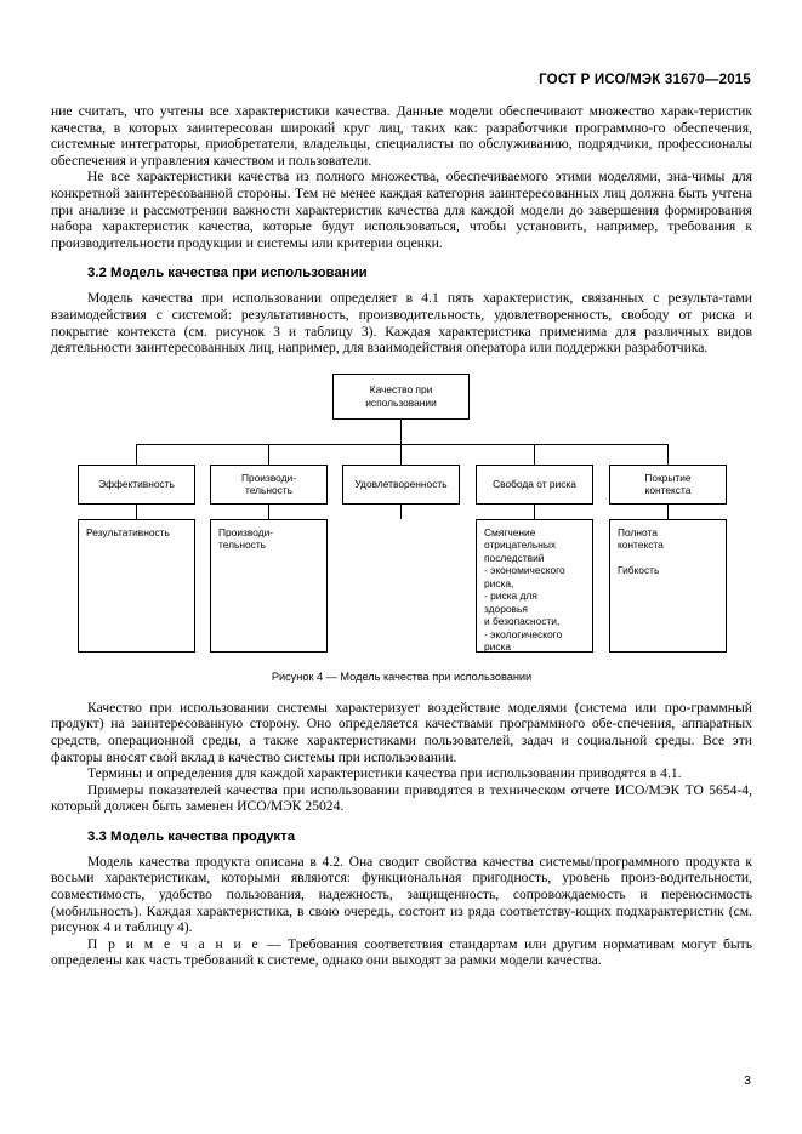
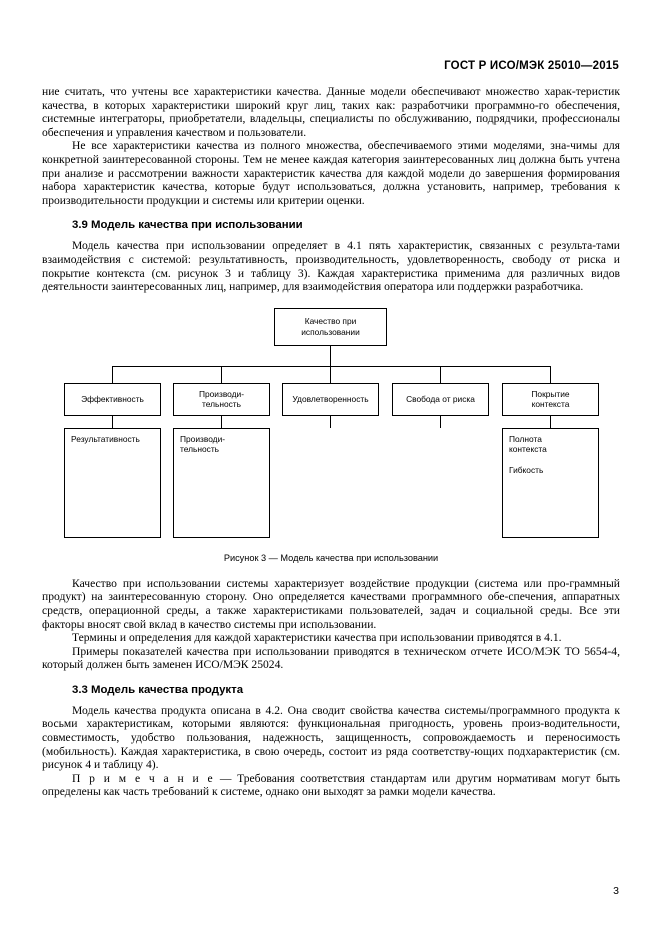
- ГОСТ Р ИСО/МЭК 31670—2015
+ ГОСТ Р ИСО/МЭК 25010—2015
- ние считать, что учтены все характеристики качества. Данные модели обеспечивают множество харак-теристик качества, в которых заинтересован широкий круг лиц, таких как: разработчики программно-го обеспечения, системные интеграторы, приобретатели, владельцы, специалисты по обслуживанию, подрядчики, профессионалы обеспечения и управления качеством и пользователи.
+ ние считать, что учтены все характеристики качества. Данные модели обеспечивают множество харак-теристик качества, в которых характеристики широкий круг лиц, таких как: разработчики программно-го обеспечения, системные интеграторы, приобретатели, владельцы, специалисты по обслуживанию, подрядчики, профессионалы обеспечения и управления качеством и пользователи.
- Не все характеристики качества из полного множества, обеспечиваемого этими моделями, зна-чимы для конкретной заинтересованной стороны. Тем не менее каждая категория заинтересованных лиц должна быть учтена при анализе и рассмотрении важности характеристик качества для каждой модели до завершения формирования набора характеристик качества, которые будут использоваться, чтобы установить, например, требования к производительности продукции и системы или критерии оценки.
+ Не все характеристики качества из полного множества, обеспечиваемого этими моделями, зна-чимы для конкретной заинтересованной стороны. Тем не менее каждая категория заинтересованных лиц должна быть учтена при анализе и рассмотрении важности характеристик качества для каждой модели до завершения формирования набора характеристик качества, которые будут использоваться, должна установить, например, требования к производительности продукции и системы или критерии оценки.
- 3.2 Модель качества при использовании
+ 3.9 Модель качества при использовании
  Модель качества при использовании определяет в 4.1 пять характеристик, связанных с результа-тами взаимодействия с системой: результативность, производительность, удовлетворенность, свободу от риска и покрытие контекста (см. рисунок 3 и таблицу 3). Каждая характеристика применима для различных видов деятельности заинтересованных лиц, например, для взаимодействия оператора или поддержки разработчика.
  Качество при использовании
  Эффективность
  Производи-
  тельность
  Удовлетворенность
  Свобода от риска
  Покрытие
  контекста
  Результативность
  Производи-
  тельность
- Смягчение
- отрицательных
- последствий
- - экономического
- риска,
- - риска для
- здоровья
- и безопасности,
- - экологического
- риска
  Полнота
  контекста
  Гибкость
- Рисунок 4 — Модель качества при использовании
+ Рисунок 3 — Модель качества при использовании
- Качество при использовании системы характеризует воздействие моделями (система или про-граммный продукт) на заинтересованную сторону. Оно определяется качествами программного обе-спечения, аппаратных средств, операционной среды, а также характеристиками пользователей, задач и социальной среды. Все эти факторы вносят свой вклад в качество системы при использовании.
+ Качество при использовании системы характеризует воздействие продукции (система или про-граммный продукт) на заинтересованную сторону. Оно определяется качествами программного обе-спечения, аппаратных средств, операционной среды, а также характеристиками пользователей, задач и социальной среды. Все эти факторы вносят свой вклад в качество системы при использовании.
  Термины и определения для каждой характеристики качества при использовании приводятся в 4.1.
  Примеры показателей качества при использовании приводятся в техническом отчете ИСО/МЭК ТО 5654-4, который должен быть заменен ИСО/МЭК 25024.
  3.3 Модель качества продукта
  Модель качества продукта описана в 4.2. Она сводит свойства качества системы/программного продукта к восьми характеристикам, которыми являются: функциональная пригодность, уровень произ-водительности, совместимость, удобство пользования, надежность, защищенность, сопровождаемость и переносимость (мобильность). Каждая характеристика, в свою очередь, состоит из ряда соответству-ющих подхарактеристик (см. рисунок 4 и таблицу 4).
  П р и м е ч а н и е — Требования соответствия стандартам или другим нормативам могут быть определены как часть требований к системе, однако они выходят за рамки модели качества.
  3
